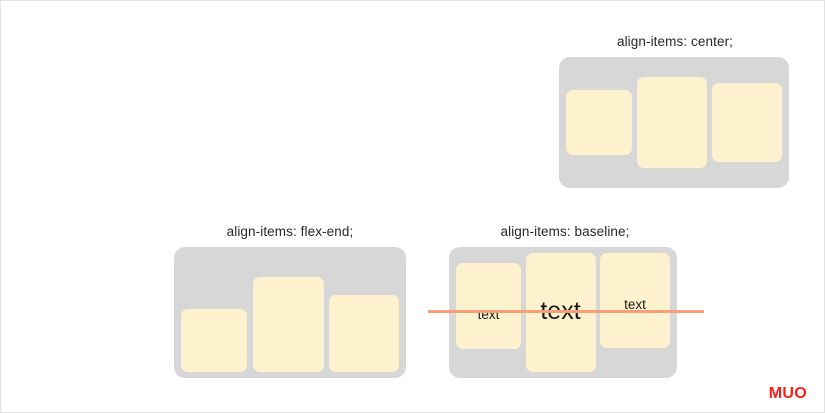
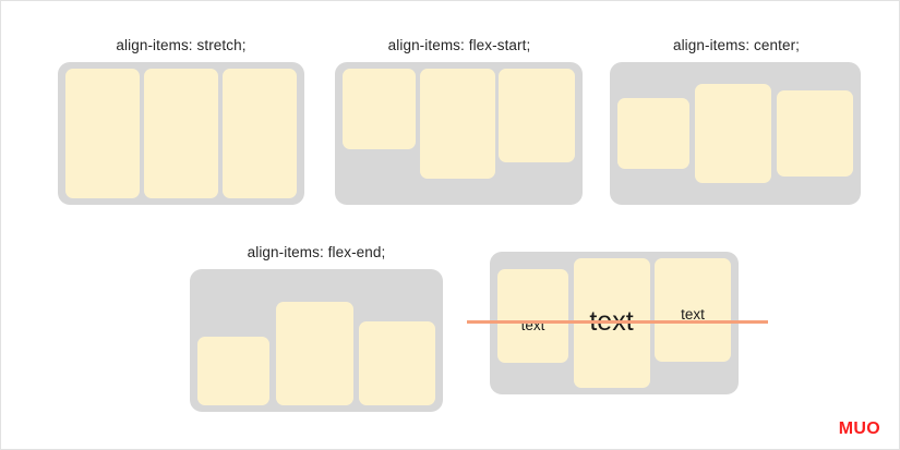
+ align-items: stretch;
+ align-items: flex-start;
  align-items: center;
  align-items: flex-end;
- align-items: baseline;
  text
  text
  MUO
